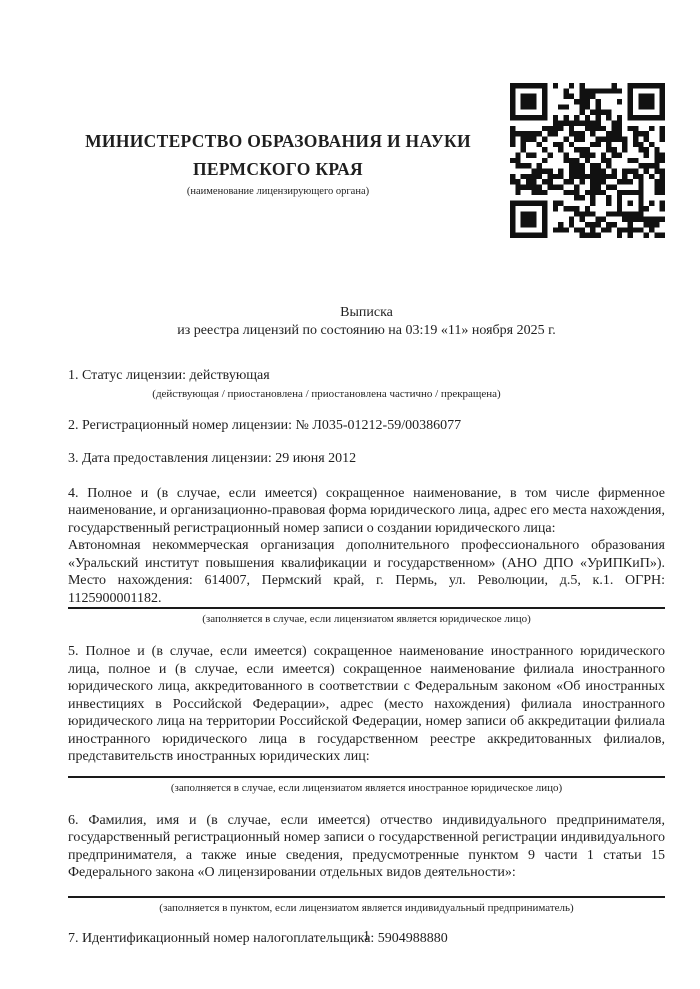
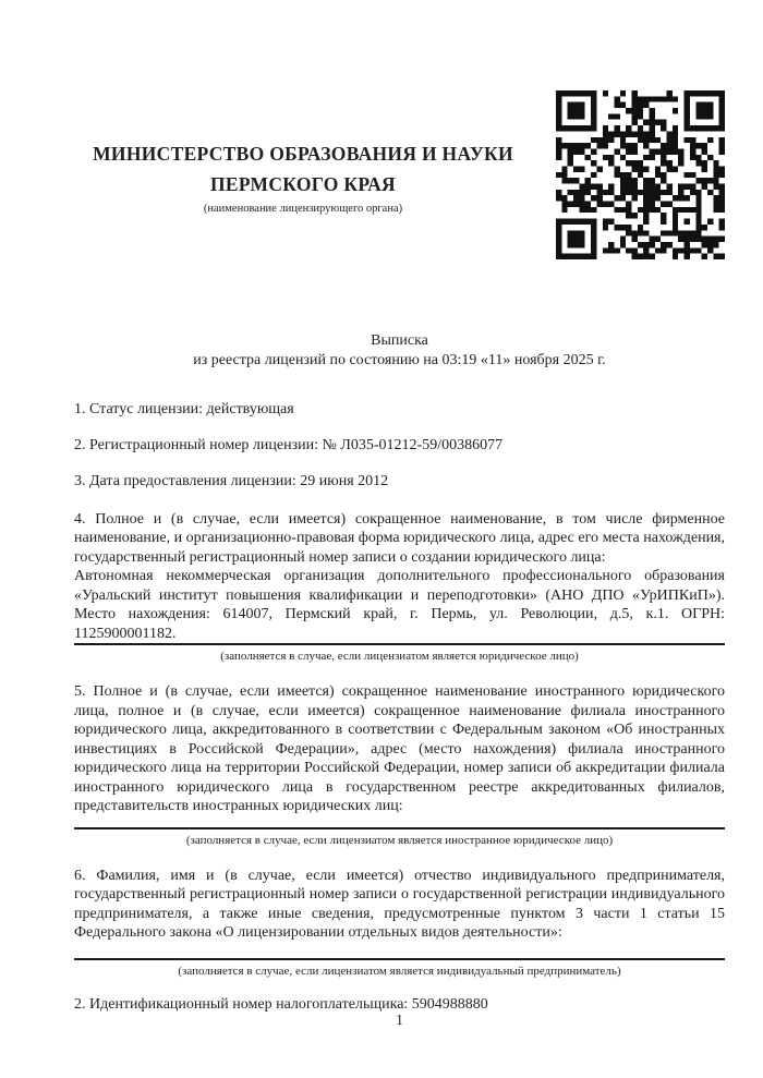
  МИНИСТЕРСТВО ОБРАЗОВАНИЯ И НАУКИ
  ПЕРМСКОГО КРАЯ
  (наименование лицензирующего органа)
  Выписка
  из реестра лицензий по состоянию на 03:19 «11» ноября 2025 г.
  1. Статус лицензии: действующая
- (действующая / приостановлена / приостановлена частично / прекращена)
  2. Регистрационный номер лицензии: № Л035-01212-59/00386077
  3. Дата предоставления лицензии: 29 июня 2012
  4. Полное и (в случае, если имеется) сокращенное наименование, в том числе фирменное наименование, и организационно-правовая форма юридического лица, адрес его места нахождения, государственный регистрационный номер записи о создании юридического лица:
- Автономная некоммерческая организация дополнительного профессионального образования «Уральский институт повышения квалификации и государственном» (АНО ДПО «УрИПКиП»). Место нахождения: 614007, Пермский край, г. Пермь, ул. Революции, д.5, к.1. ОГРН: 1125900001182.
+ Автономная некоммерческая организация дополнительного профессионального образования «Уральский институт повышения квалификации и переподготовки» (АНО ДПО «УрИПКиП»). Место нахождения: 614007, Пермский край, г. Пермь, ул. Революции, д.5, к.1. ОГРН: 1125900001182.
  (заполняется в случае, если лицензиатом является юридическое лицо)
  5. Полное и (в случае, если имеется) сокращенное наименование иностранного юридического лица, полное и (в случае, если имеется) сокращенное наименование филиала иностранного юридического лица, аккредитованного в соответствии с Федеральным законом «Об иностранных инвестициях в Российской Федерации», адрес (место нахождения) филиала иностранного юридического лица на территории Российской Федерации, номер записи об аккредитации филиала иностранного юридического лица в государственном реестре аккредитованных филиалов, представительств иностранных юридических лиц:
  (заполняется в случае, если лицензиатом является иностранное юридическое лицо)
- 6. Фамилия, имя и (в случае, если имеется) отчество индивидуального предпринимателя, государственный регистрационный номер записи о государственной регистрации индивидуального предпринимателя, а также иные сведения, предусмотренные пунктом 9 части 1 статьи 15 Федерального закона «О лицензировании отдельных видов деятельности»:
+ 6. Фамилия, имя и (в случае, если имеется) отчество индивидуального предпринимателя, государственный регистрационный номер записи о государственной регистрации индивидуального предпринимателя, а также иные сведения, предусмотренные пунктом 3 части 1 статьи 15 Федерального закона «О лицензировании отдельных видов деятельности»:
- (заполняется в пунктом, если лицензиатом является индивидуальный предприниматель)
+ (заполняется в случае, если лицензиатом является индивидуальный предприниматель)
- 7. Идентификационный номер налогоплательщика: 5904988880
+ 2. Идентификационный номер налогоплательщика: 5904988880
  1
